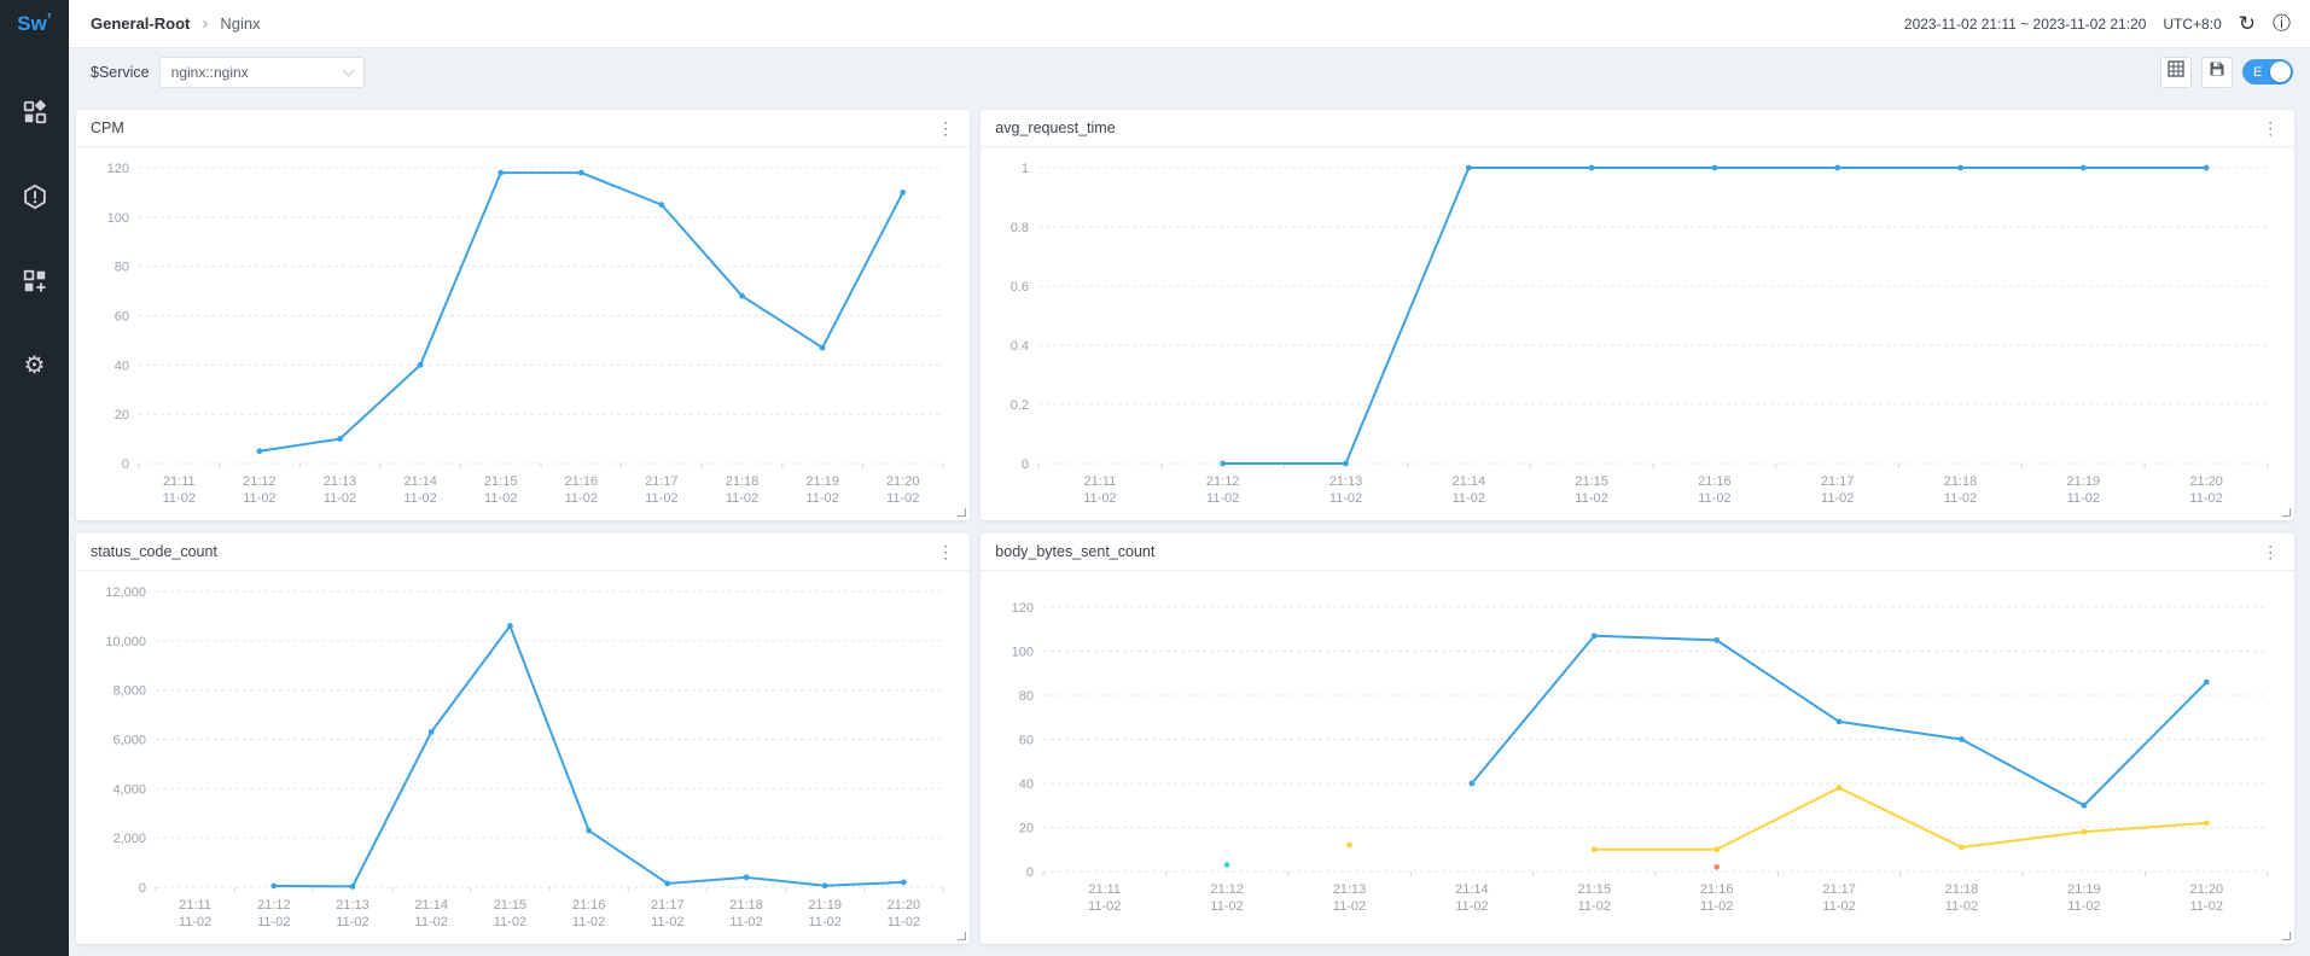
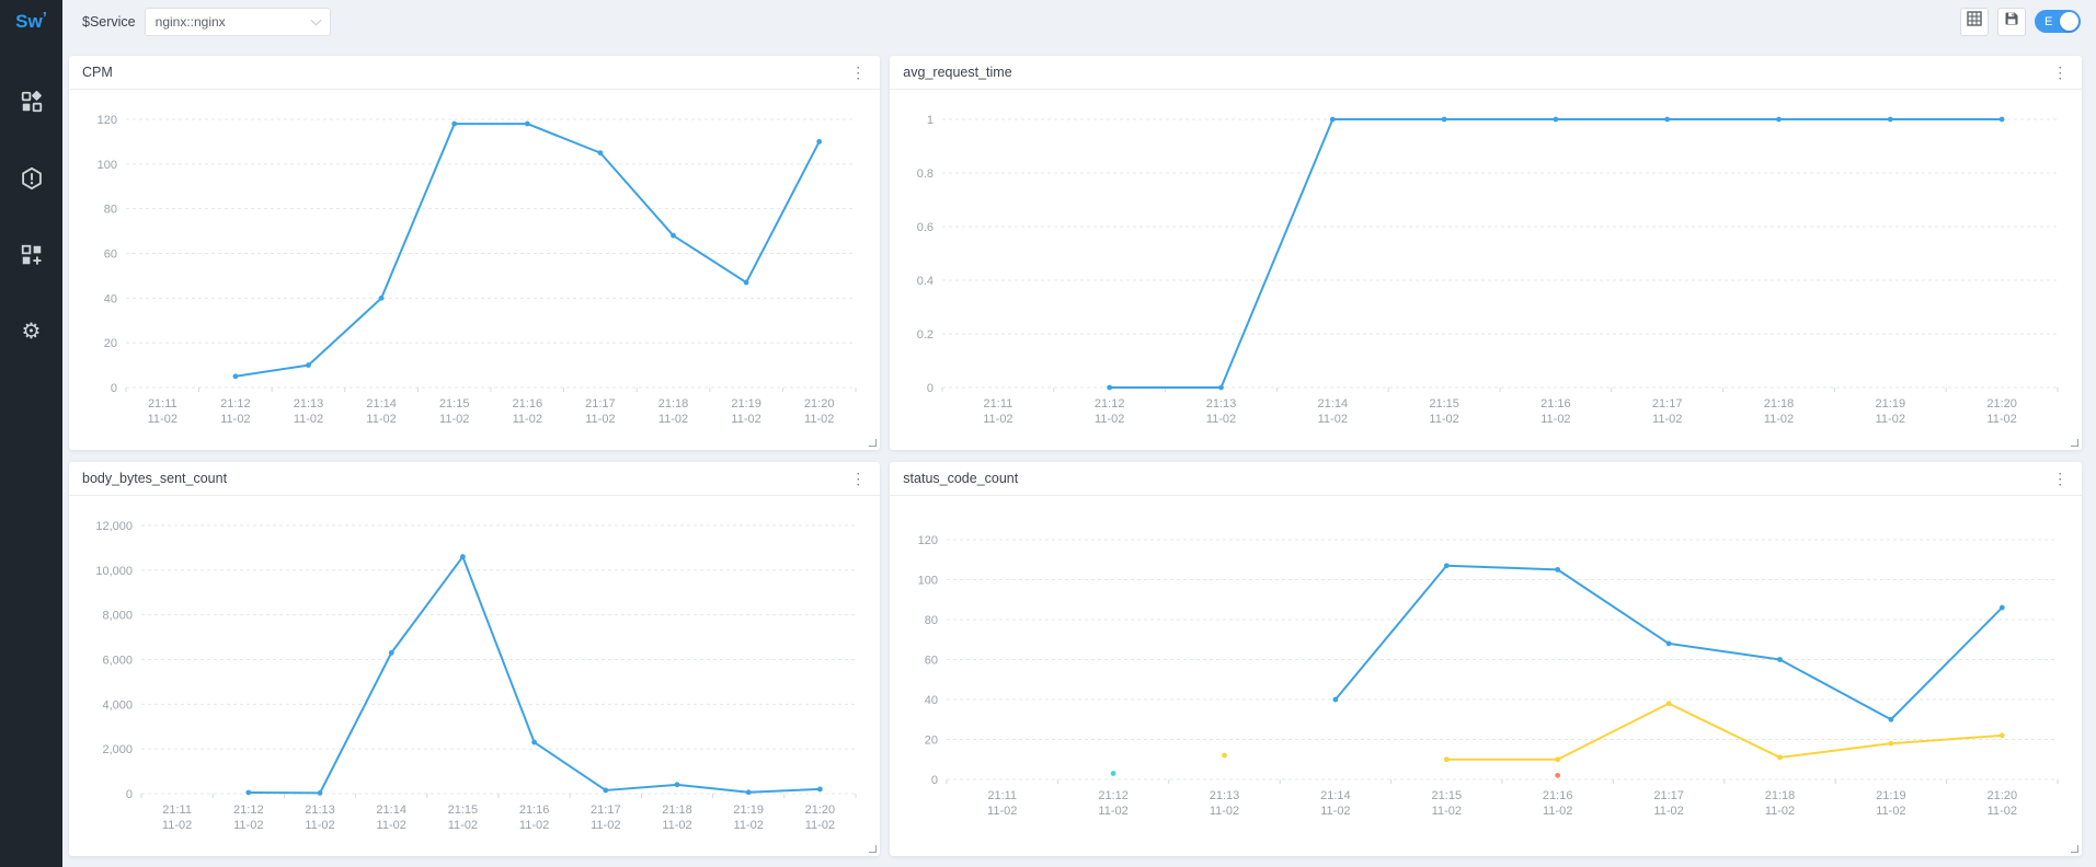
  Sw
  ’
  ⚙
- General-Root
- ›
- Nginx
- 2023-11-02 21:11 ~ 2023-11-02 21:20
- UTC+8:0
- ↻
- ⓘ
  $Service
  nginx::nginx
  E
  CPM
  ⋮
  0
  20
  40
  60
  80
  100
  120
  21:11
  11-02
  21:12
  11-02
  21:13
  11-02
  21:14
  11-02
  21:15
  11-02
  21:16
  11-02
  21:17
  11-02
  21:18
  11-02
  21:19
  11-02
  21:20
  11-02
  avg_request_time
  ⋮
  0
  0.2
  0.4
  0.6
  0.8
  1
  21:11
  11-02
  21:12
  11-02
  21:13
  11-02
  21:14
  11-02
  21:15
  11-02
  21:16
  11-02
  21:17
  11-02
  21:18
  11-02
  21:19
  11-02
  21:20
  11-02
- status_code_count
+ body_bytes_sent_count
  ⋮
  0
  2,000
  4,000
  6,000
  8,000
  10,000
  12,000
  21:11
  11-02
  21:12
  11-02
  21:13
  11-02
  21:14
  11-02
  21:15
  11-02
  21:16
  11-02
  21:17
  11-02
  21:18
  11-02
  21:19
  11-02
  21:20
  11-02
- body_bytes_sent_count
+ status_code_count
  ⋮
  0
  20
  40
  60
  80
  100
  120
  21:11
  11-02
  21:12
  11-02
  21:13
  11-02
  21:14
  11-02
  21:15
  11-02
  21:16
  11-02
  21:17
  11-02
  21:18
  11-02
  21:19
  11-02
  21:20
  11-02
